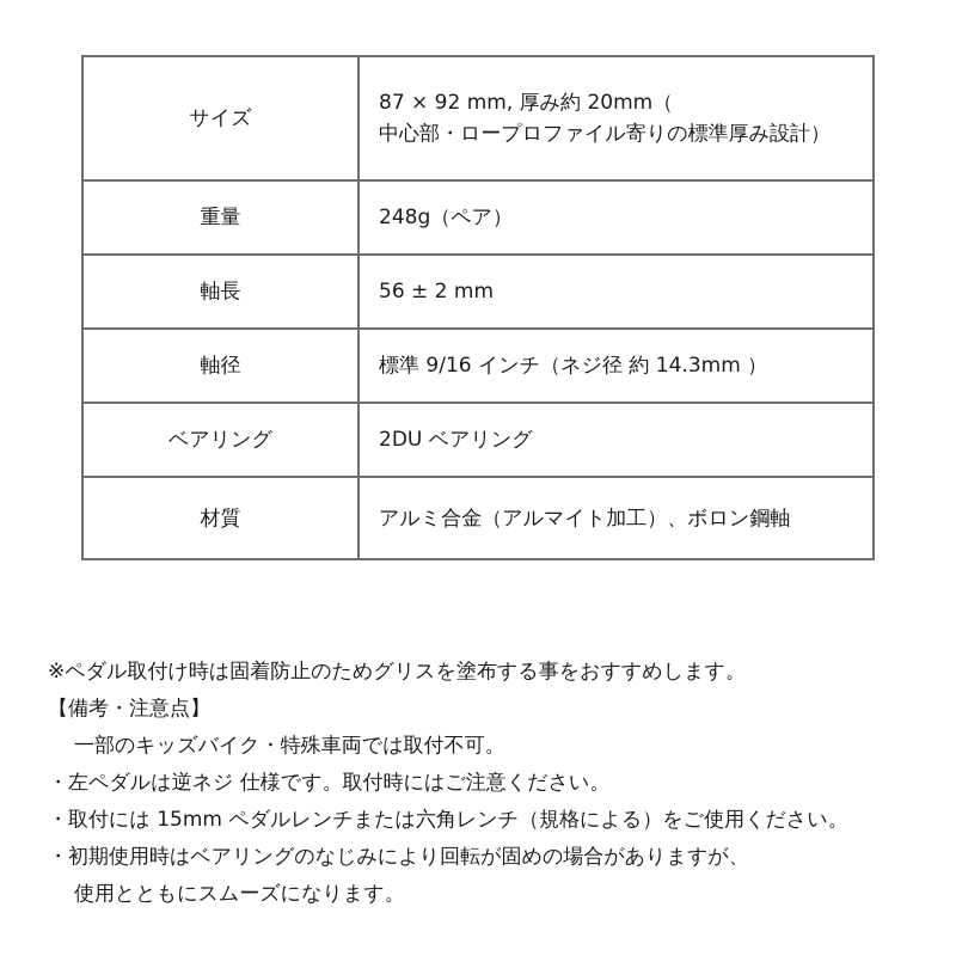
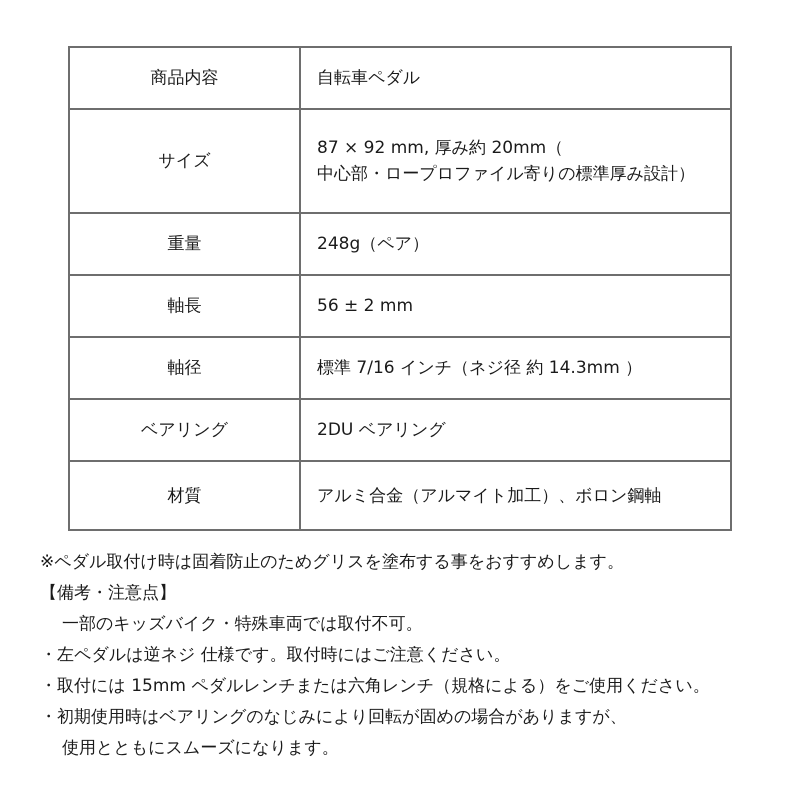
+ 商品内容	自転車ペダル
  サイズ	87 × 92 mm, 厚み約 20mm（ 中心部・ロープロファイル寄りの標準厚み設計）
  重量	248g（ペア）
  軸長	56 ± 2 mm
- 軸径	標準 9/16 インチ（ネジ径 約 14.3mm ）
+ 軸径	標準 7/16 インチ（ネジ径 約 14.3mm ）
  ベアリング	2DU ベアリング
  材質	アルミ合金（アルマイト加工）、ボロン鋼軸
  ※ペダル取付け時は固着防止のためグリスを塗布する事をおすすめします。
  【備考・注意点】
  一部のキッズバイク・特殊車両では取付不可。
  ・左ペダルは逆ネジ 仕様です。取付時にはご注意ください。
  ・取付には 15mm ペダルレンチまたは六角レンチ（規格による）をご使用ください。
  ・初期使用時はベアリングのなじみにより回転が固めの場合がありますが、
  使用とともにスムーズになります。
